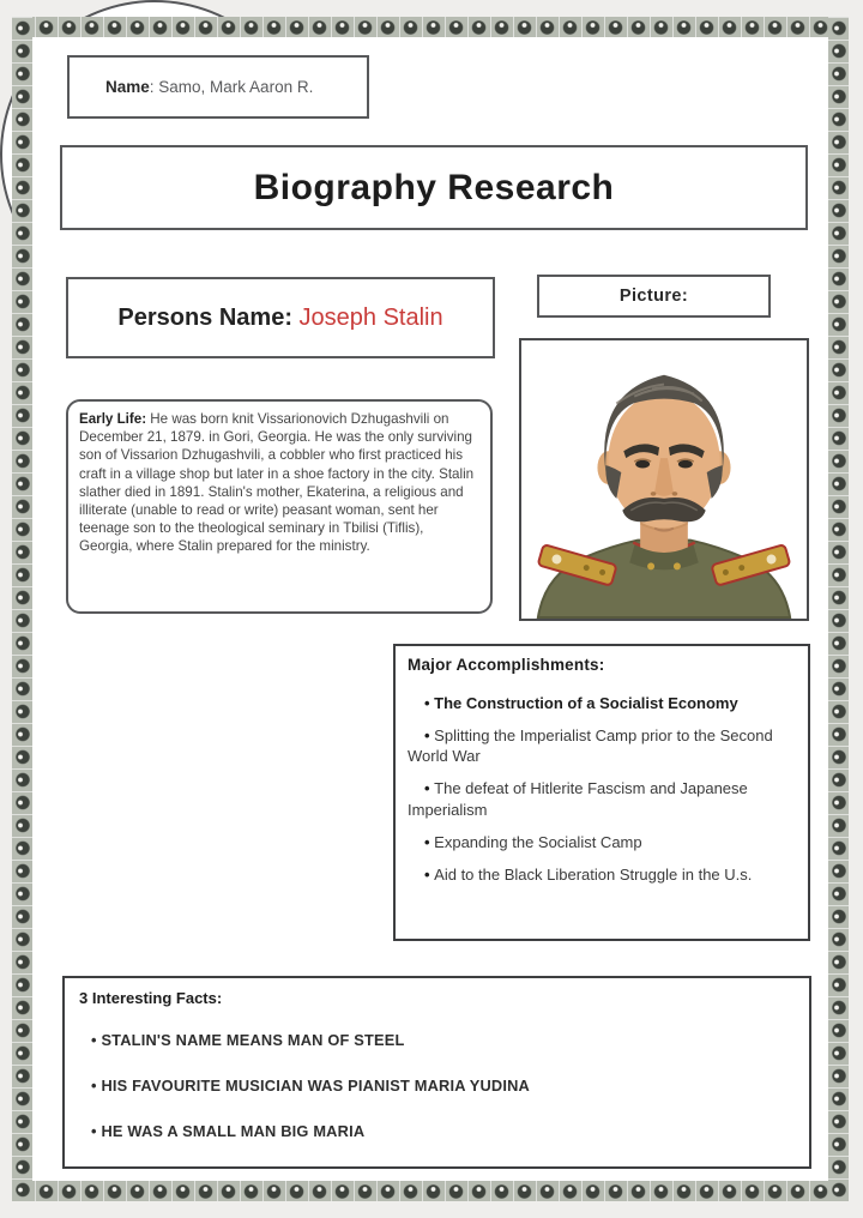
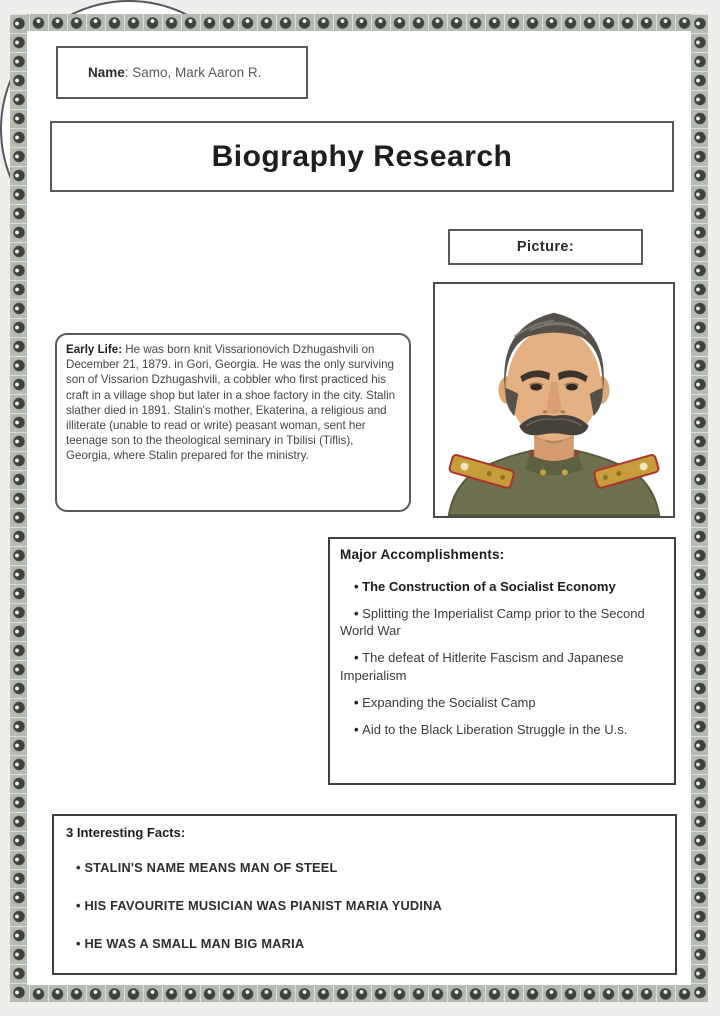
  Name
  : Samo, Mark Aaron R.
  Biography Research
- Persons Name
- :
- Joseph Stalin
  Picture:
  Early Life: He was born knit Vissarionovich Dzhugashvili on December 21, 1879. in Gori, Georgia. He was the only surviving son of Vissarion Dzhugashvili, a cobbler who first practiced his craft in a village shop but later in a shoe factory in the city. Stalin slather died in 1891. Stalin's mother, Ekaterina, a religious and illiterate (unable to read or write) peasant woman, sent her teenage son to the theological seminary in Tbilisi (Tiflis), Georgia, where Stalin prepared for the ministry.
  Major Accomplishments:
  The Construction of a Socialist Economy
  Splitting the Imperialist Camp prior to the Second World War
  The defeat of Hitlerite Fascism and Japanese Imperialism
  Expanding the Socialist Camp
  Aid to the Black Liberation Struggle in the U.s.
  3 Interesting Facts:
  STALIN'S NAME MEANS MAN OF STEEL
  HIS FAVOURITE MUSICIAN WAS PIANIST MARIA YUDINA
  HE WAS A SMALL MAN BIG MARIA
